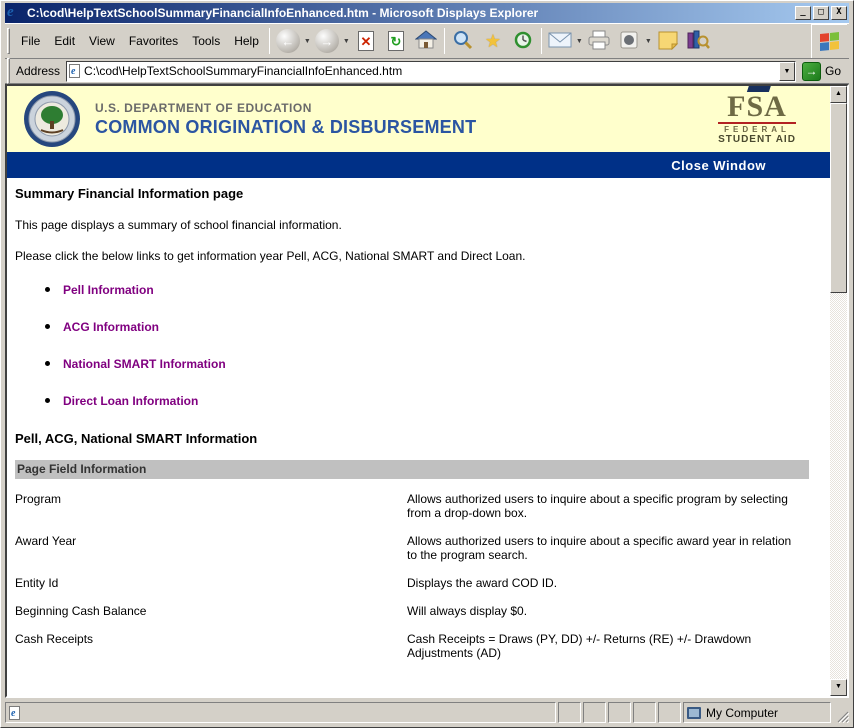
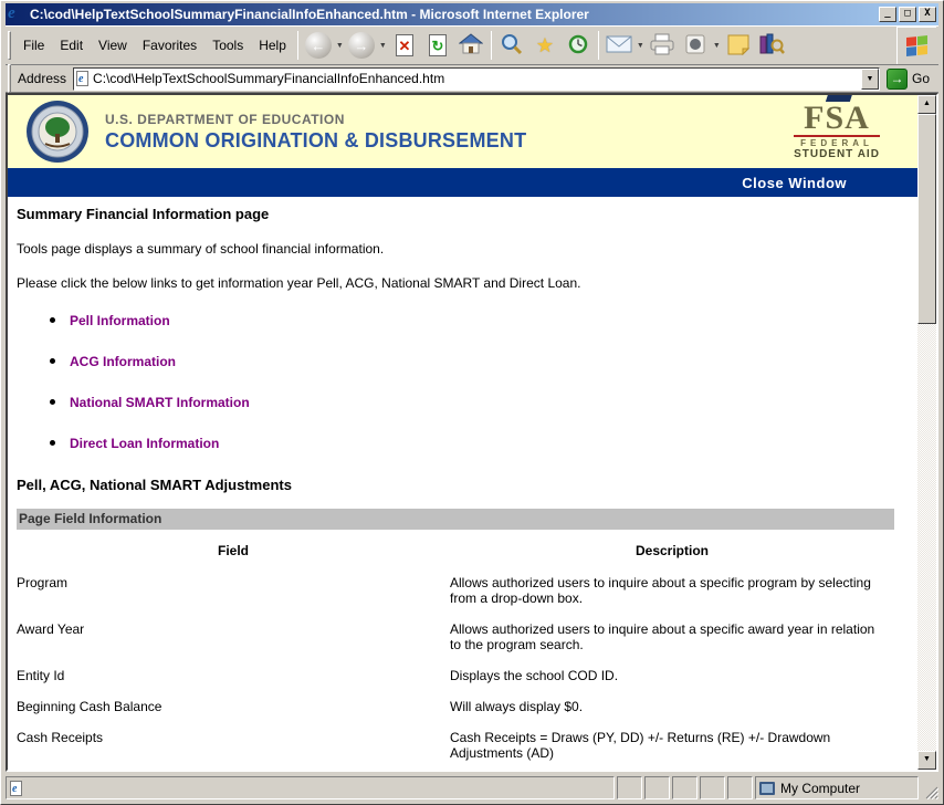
  e
- C:\cod\HelpTextSchoolSummaryFinancialInfoEnhanced.htm - Microsoft Displays Explorer
+ C:\cod\HelpTextSchoolSummaryFinancialInfoEnhanced.htm - Microsoft Internet Explorer
  _
  □
  X
  File
  Edit
  View
  Favorites
  Tools
  Help
  ←
  →
  ✕
  ↻
  ★
  Address
  e
  C:\cod\HelpTextSchoolSummaryFinancialInfoEnhanced.htm
  →
  Go
  U.S. DEPARTMENT OF EDUCATION
  COMMON ORIGINATION & DISBURSEMENT
  FSA
  FEDERAL
  STUDENT AID
  Close Window
  Summary Financial Information page
- This page displays a summary of school financial information.
+ Tools page displays a summary of school financial information.
  Please click the below links to get information year Pell, ACG, National SMART and Direct Loan.
  Pell Information
  ACG Information
  National SMART Information
  Direct Loan Information
- Pell, ACG, National SMART Information
+ Pell, ACG, National SMART Adjustments
  Page Field Information
+ Field	Description
  Program	Allows authorized users to inquire about a specific program by selecting from a drop-down box.
  Award Year	Allows authorized users to inquire about a specific award year in relation to the program search.
- Entity Id	Displays the award COD ID.
+ Entity Id	Displays the school COD ID.
  Beginning Cash Balance	Will always display $0.
  Cash Receipts	Cash Receipts = Draws (PY, DD) +/- Returns (RE) +/- Drawdown Adjustments (AD)
  e
  My Computer
